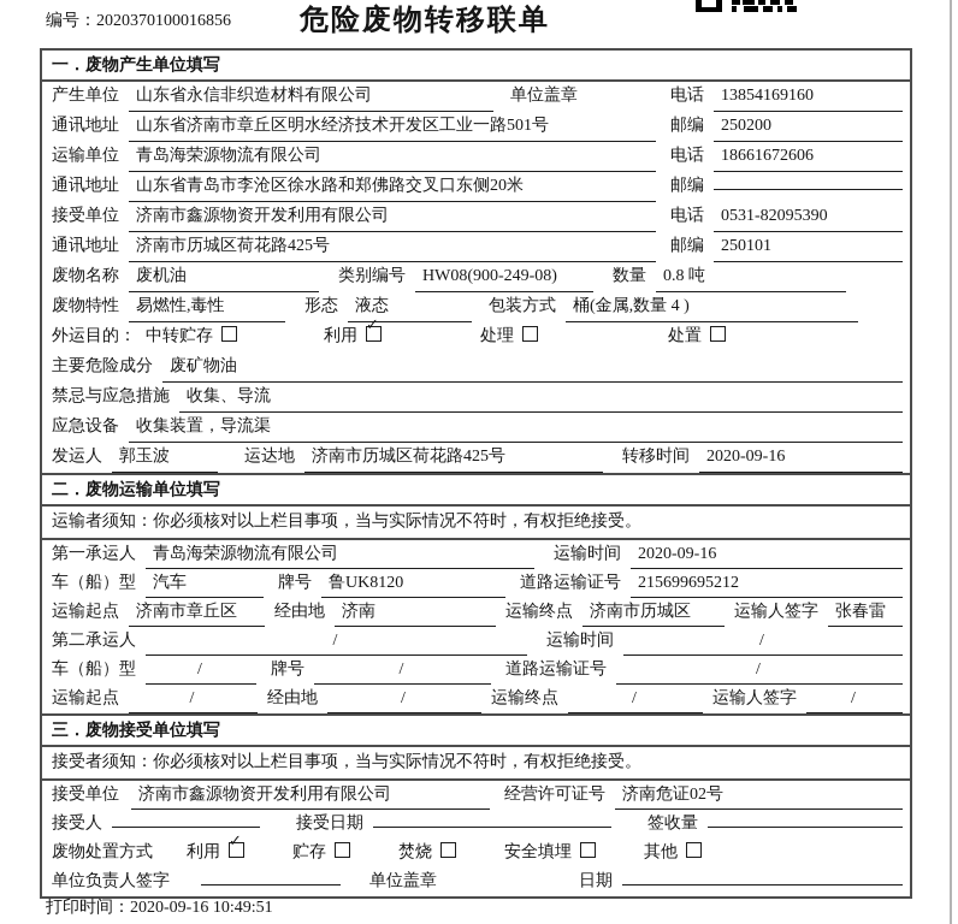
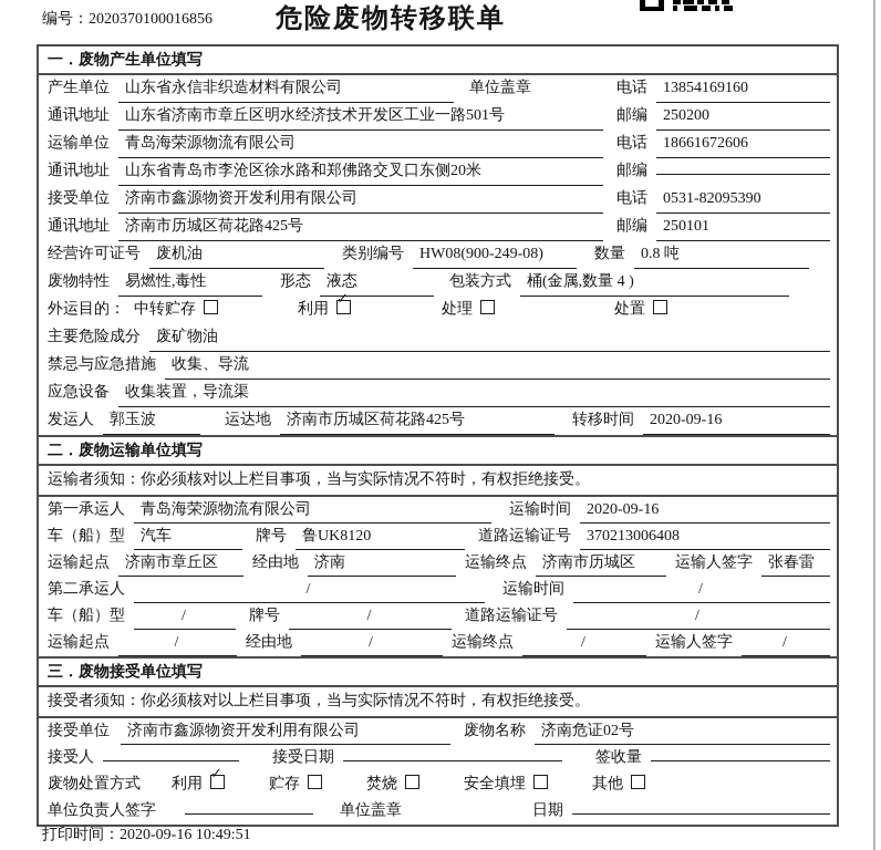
  编号：2020370100016856
  危险废物转移联单
  一．废物产生单位填写
  产生单位
  山东省永信非织造材料有限公司
  单位盖章
  电话
  13854169160
  通讯地址
  山东省济南市章丘区明水经济技术开发区工业一路501号
  邮编
  250200
  运输单位
  青岛海荣源物流有限公司
  电话
  18661672606
  通讯地址
  山东省青岛市李沧区徐水路和郑佛路交叉口东侧20米
  邮编
  接受单位
  济南市鑫源物资开发利用有限公司
  电话
  0531-82095390
  通讯地址
  济南市历城区荷花路425号
  邮编
  250101
- 废物名称
+ 经营许可证号
  废机油
  类别编号
  HW08(900-249-08)
  数量
  0.8 吨
  废物特性
  易燃性,毒性
  形态
  液态
  包装方式
  桶(金属,数量 4 )
  外运目的：
  中转贮存
  利用
  ✓
  处理
  处置
  主要危险成分
  废矿物油
  禁忌与应急措施
  收集、导流
  应急设备
  收集装置，导流渠
  发运人
  郭玉波
  运达地
  济南市历城区荷花路425号
  转移时间
  2020-09-16
  二．废物运输单位填写
  运输者须知：你必须核对以上栏目事项，当与实际情况不符时，有权拒绝接受。
  第一承运人
  青岛海荣源物流有限公司
  运输时间
  2020-09-16
  车（船）型
  汽车
  牌号
  鲁UK8120
  道路运输证号
- 215699695212
+ 370213006408
  运输起点
  济南市章丘区
  经由地
  济南
  运输终点
  济南市历城区
  运输人签字
  张春雷
  第二承运人
  /
  运输时间
  /
  车（船）型
  /
  牌号
  /
  道路运输证号
  /
  运输起点
  /
  经由地
  /
  运输终点
  /
  运输人签字
  /
  三．废物接受单位填写
  接受者须知：你必须核对以上栏目事项，当与实际情况不符时，有权拒绝接受。
  接受单位
  济南市鑫源物资开发利用有限公司
- 经营许可证号
+ 废物名称
  济南危证02号
  接受人
  接受日期
  签收量
  废物处置方式
  利用
  ✓
  贮存
  焚烧
  安全填埋
  其他
  单位负责人签字
  单位盖章
  日期
  打印时间：2020-09-16 10:49:51
